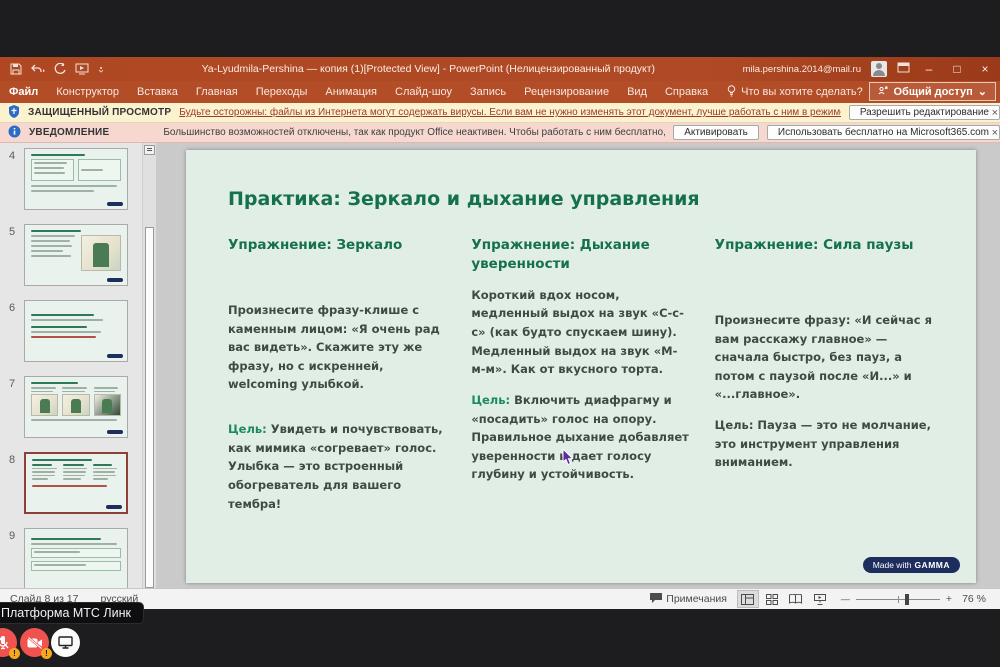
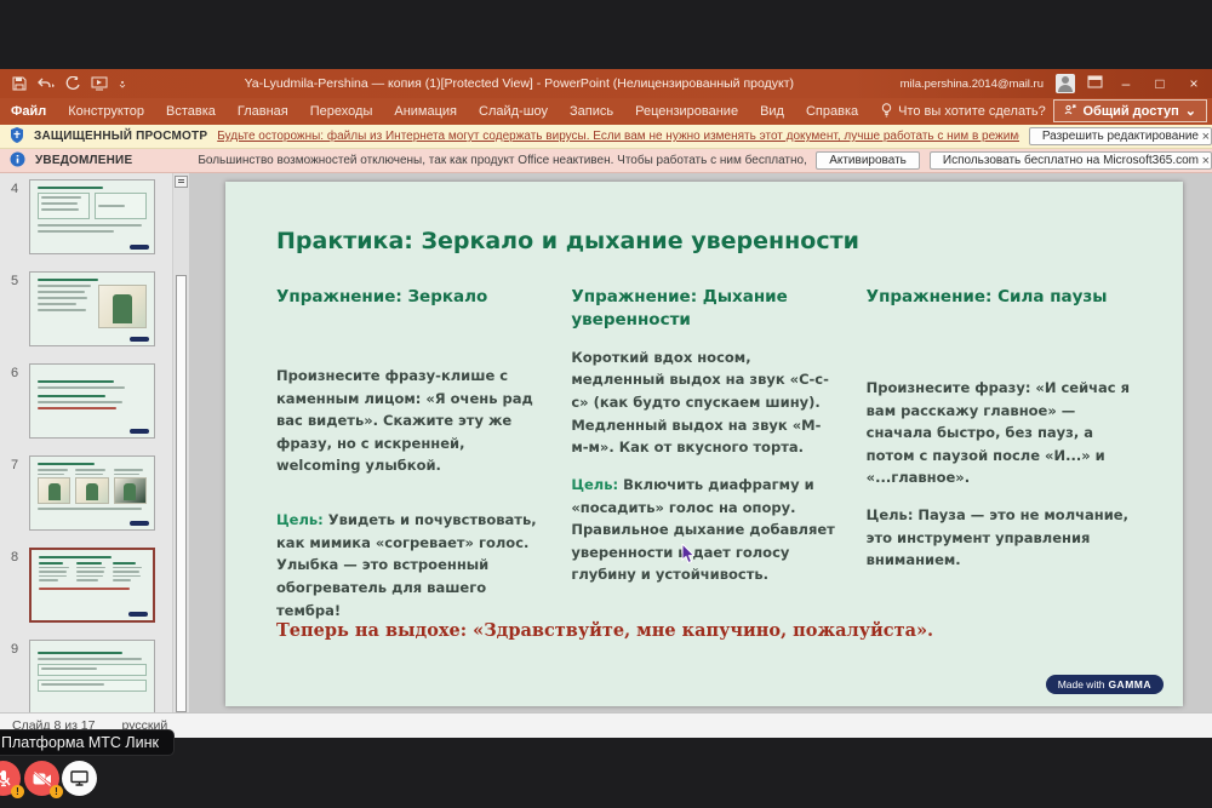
  Ya-Lyudmila-Pershina — копия (1)[Protected View] - PowerPoint (Нелицензированный продукт)
  mila.pershina.2014@mail.ru
  –
  □
  ×
  Файл
  Конструктор
  Вставка
  Главная
  Переходы
  Анимация
  Слайд-шоу
  Запись
  Рецензирование
  Вид
  Справка
  Что вы хотите сделать?
  Общий доступ
  ⌄
  ЗАЩИЩЕННЫЙ ПРОСМОТР
  Будьте осторожны: файлы из Интернета могут содержать вирусы. Если вам не нужно изменять этот документ, лучше работать с ним в режим
  Разрешить редактирование
  ×
  УВЕДОМЛЕНИЕ
  Большинство возможностей отключены, так как продукт Office неактивен. Чтобы работать с ним бесплатно,
  Активировать
  Использовать бесплатно на Microsoft365.com
  ×
  4
  5
  6
  7
  8
  9
- Практика: Зеркало и дыхание управления
+ Практика: Зеркало и дыхание уверенности
  Упражнение: Зеркало
  Произнесите фразу-клише с каменным лицом: «Я очень рад вас видеть». Скажите эту же фразу, но с искренней, welcoming улыбкой.
  Цель: Увидеть и почувствовать, как мимика «согревает» голос. Улыбка — это встроенный обогреватель для вашего тембра!
  Упражнение: Дыхание уверенности
  Короткий вдох носом, медленный выдох на звук «С-с-с» (как будто спускаем шину). Медленный выдох на звук «М-м-м». Как от вкусного торта.
  Цель: Включить диафрагму и «посадить» голос на опору. Правильное дыхание добавляет уверенности дает голосу глубину и устойчивость.
  Упражнение: Сила паузы
  Произнесите фразу: «И сейчас я вам расскажу главное» — сначала быстро, без пауз, а потом с паузой после «И...» и «...главное».
  Цель: Пауза — это не молчание, это инструмент управления вниманием.
+ Теперь на выдохе: «Здравствуйте, мне капучино, пожалуйста».
  Made with
  GAMMA
  Слайд 8 из 17
  русский
- Примечания
- —
- +
- 76 %
  Платформа МТС Линк
  !
  !
